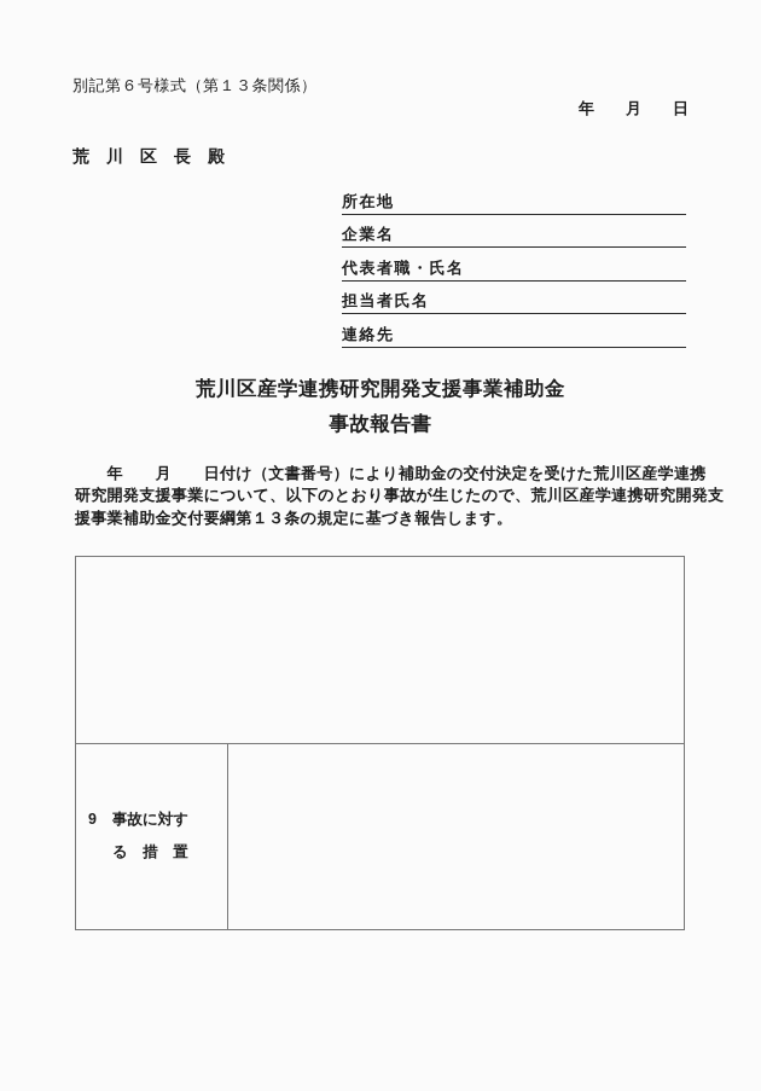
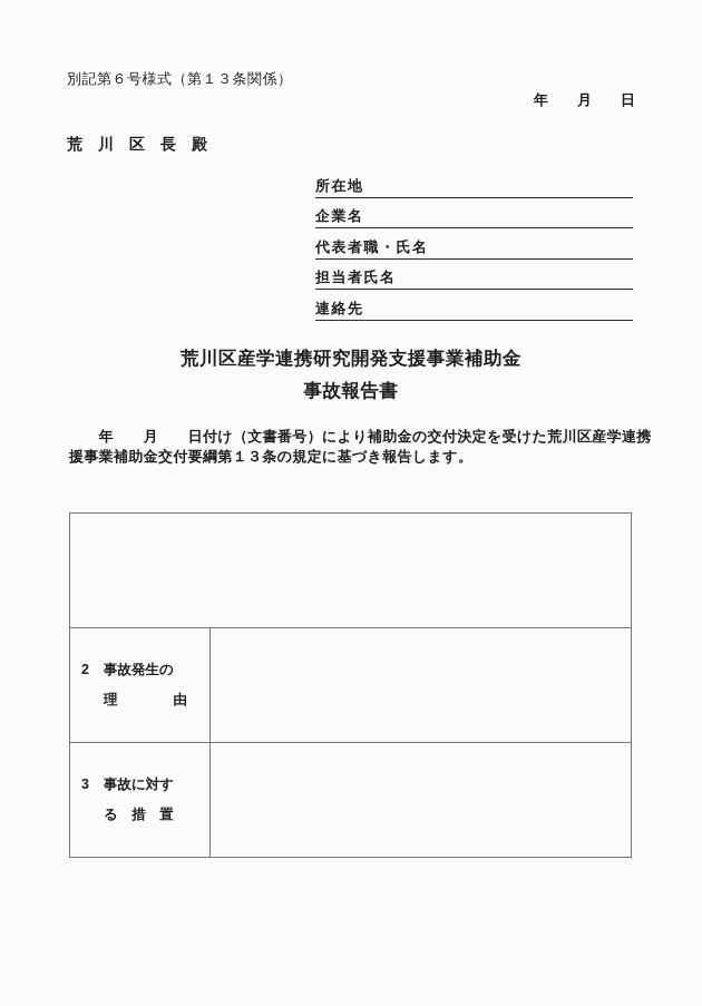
  別記第６号様式（第１３条関係）
  年 月 日
  荒 川 区 長 殿
  所在地
  企業名
  代表者職・氏名
  担当者氏名
  連絡先
  荒川区産学連携研究開発支援事業補助金
  事故報告書
  年 月 日付け（文書番号）により補助金の交付決定を受けた荒川区産学連携
- 研究開発支援事業について、以下のとおり事故が生じたので、荒川区産学連携研究開発支
  援事業補助金交付要綱第１３条の規定に基づき報告します。
+ 2
+ 事故発生の
+ 理 由
- 9
+ 3
  事故に対す
  る 措 置
